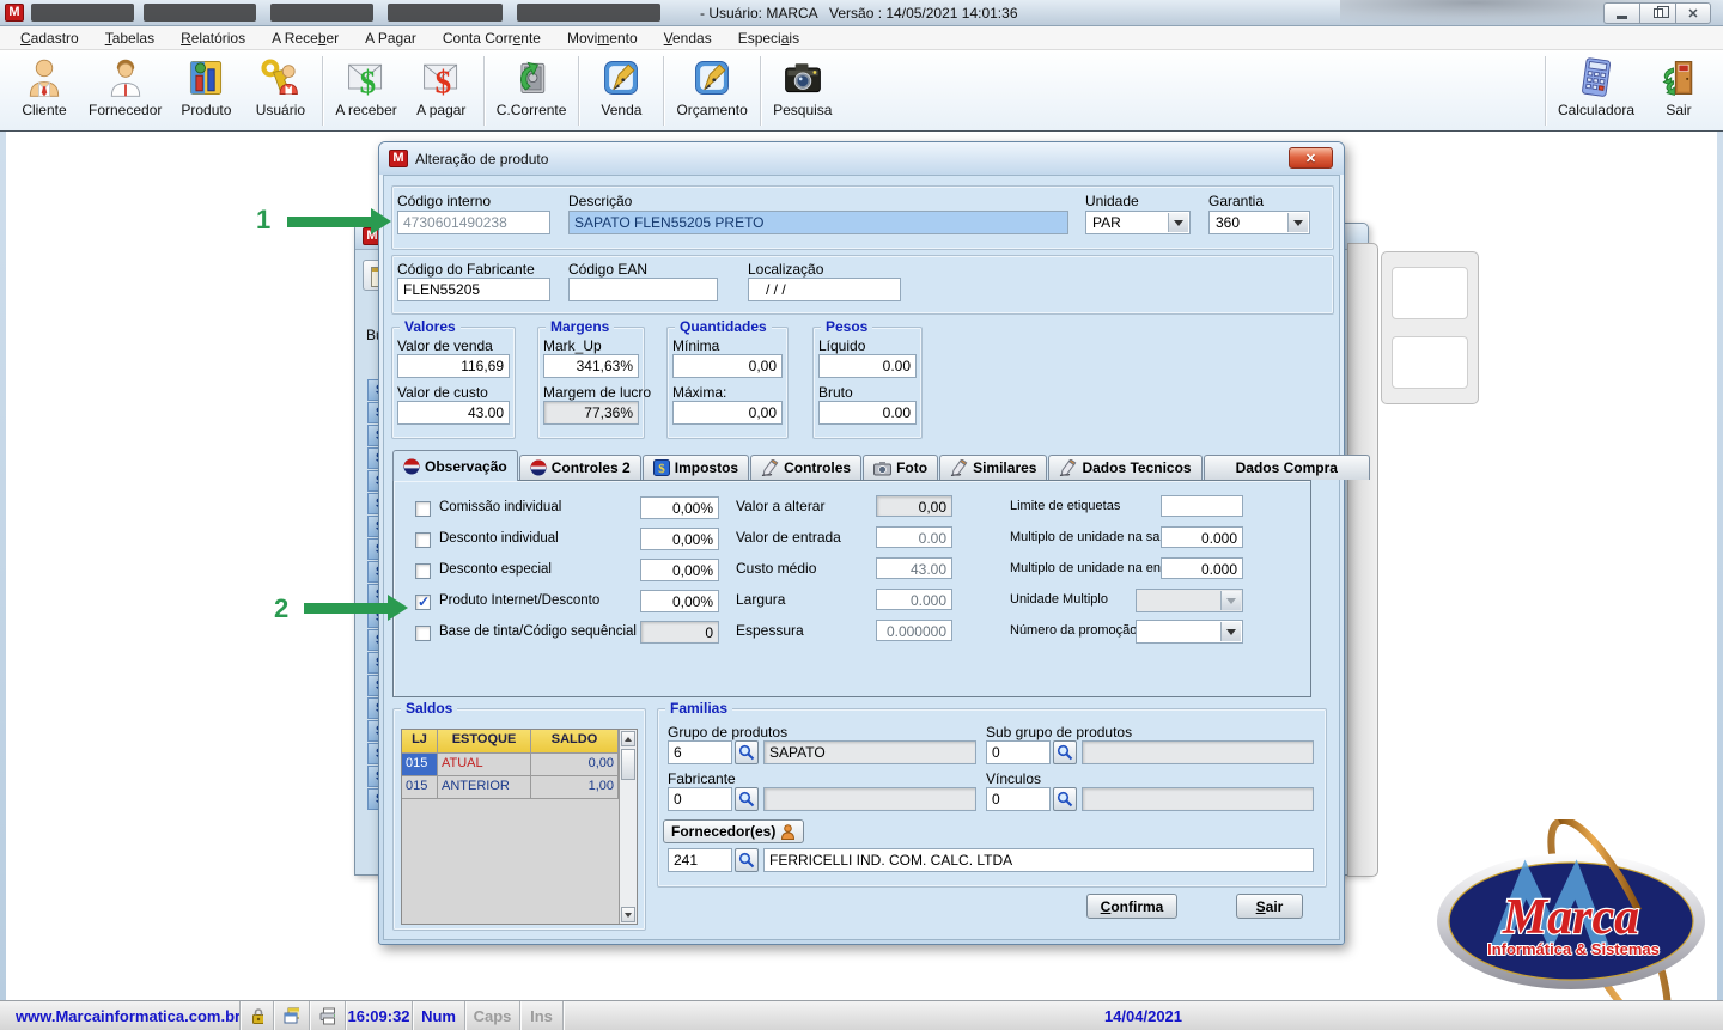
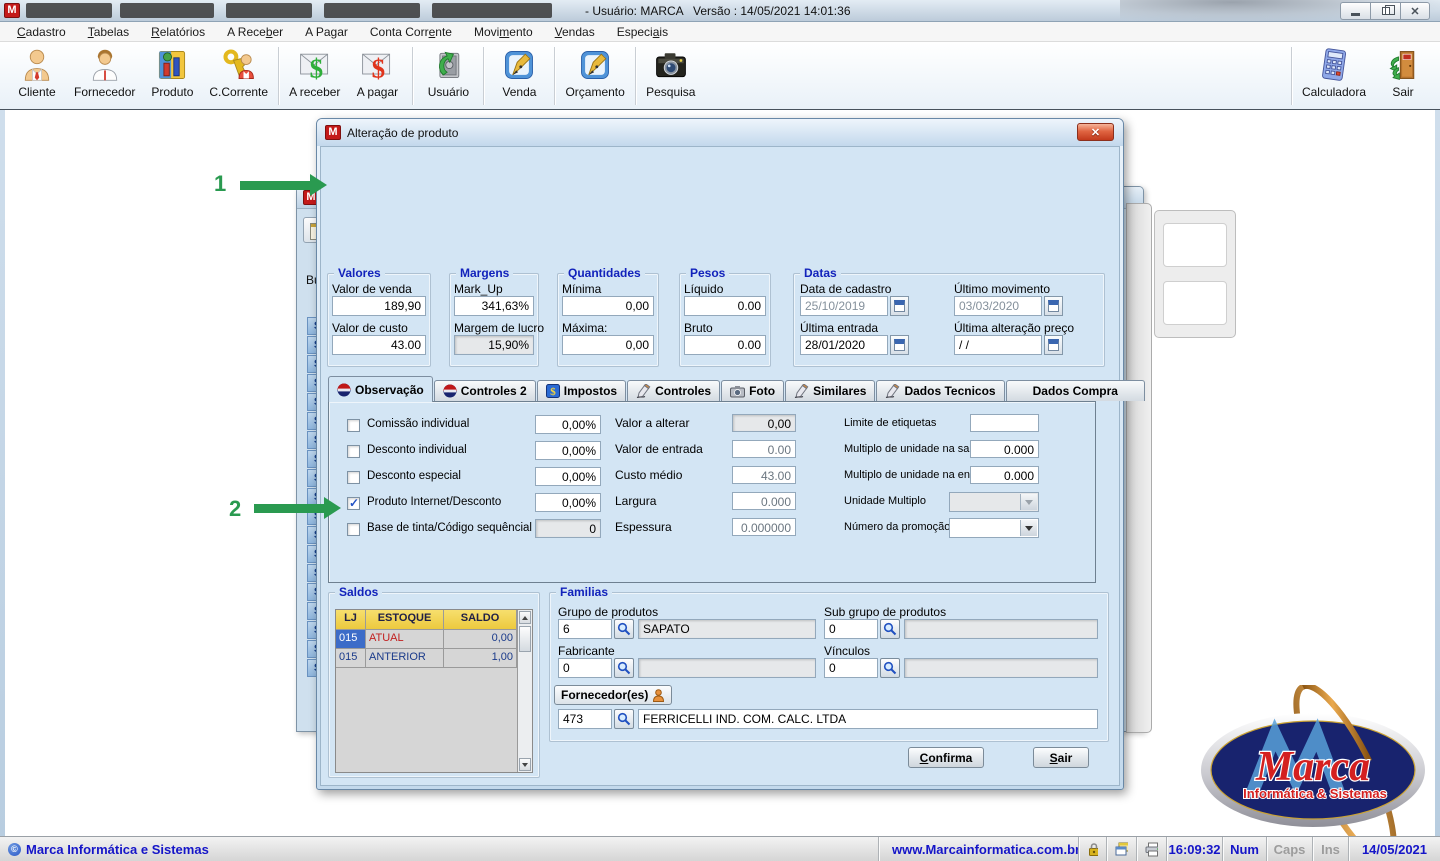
  - Usuário: MARCA Versão : 14/05/2021 14:01:36
  Cadastro
  Tabelas
  Relatórios
  A Receber
  A Pagar
  Conta Corrente
  Movimento
  Vendas
  Especiais
  Cliente
  Fornecedor
  Produto
- Usuário
+ C.Corrente
  $
  A receber
  $
  A pagar
- C.Corrente
+ Usuário
  Venda
  Orçamento
  Pesquisa
  Calculadora
  Sair
  Alteração de produto
- Código interno
- 4730601490238
- Descrição
- SAPATO FLEN55205 PRETO
- Unidade
- PAR
- Garantia
- 360
- Código do Fabricante
- FLEN55205
- Código EAN
- Localização
- / / /
  Valores
  Valor de venda
- 116,69
+ 189,90
  Valor de custo
  43.00
  Margens
  Mark_Up
  341,63%
  Margem de lucro
- 77,36%
+ 15,90%
  Quantidades
  Mínima
  0,00
  Máxima:
  0,00
  Pesos
  Líquido
  0.00
  Bruto
  0.00
+ Datas
+ Data de cadastro
+ 25/10/2019
+ Último movimento
+ 03/03/2020
+ Última entrada
+ 28/01/2020
+ Última alteração preço
+ / /
  Observação
  Controles 2
  $
  Impostos
  Controles
  Foto
  Similares
  Dados Tecnicos
  Dados Compra
  Comissão individual
  0,00%
  Desconto individual
  0,00%
  Desconto especial
  0,00%
  Produto Internet/Desconto
  0,00%
  Base de tinta/Código sequêncial
  0
  Valor a alterar
  0,00
  Valor de entrada
  0.00
  Custo médio
  43.00
  Largura
  0.000
  Espessura
  0.000000
  Limite de etiquetas
  Multiplo de unidade na sa
  0.000
  Multiplo de unidade na en
  0.000
  Unidade Multiplo
  Número da promoção
  Saldos
  LJ
  ESTOQUE
  SALDO
  015
  ATUAL
  0,00
  015
  ANTERIOR
  1,00
  Familias
  Grupo de produtos
  6
  SAPATO
  Sub grupo de produtos
  0
  Fabricante
  0
  Vínculos
  0
  Fornecedor(es)
- 241
+ 473
  FERRICELLI IND. COM. CALC. LTDA
  C
  onfirma
  S
  air
  1
  2
  Marca
  Informática & Sistemas
+ Marca Informática e Sistemas
  www.Marcainformatica.com.br
  16:09:32
  Num
  Caps
  Ins
- 14/04/2021
+ 14/05/2021
